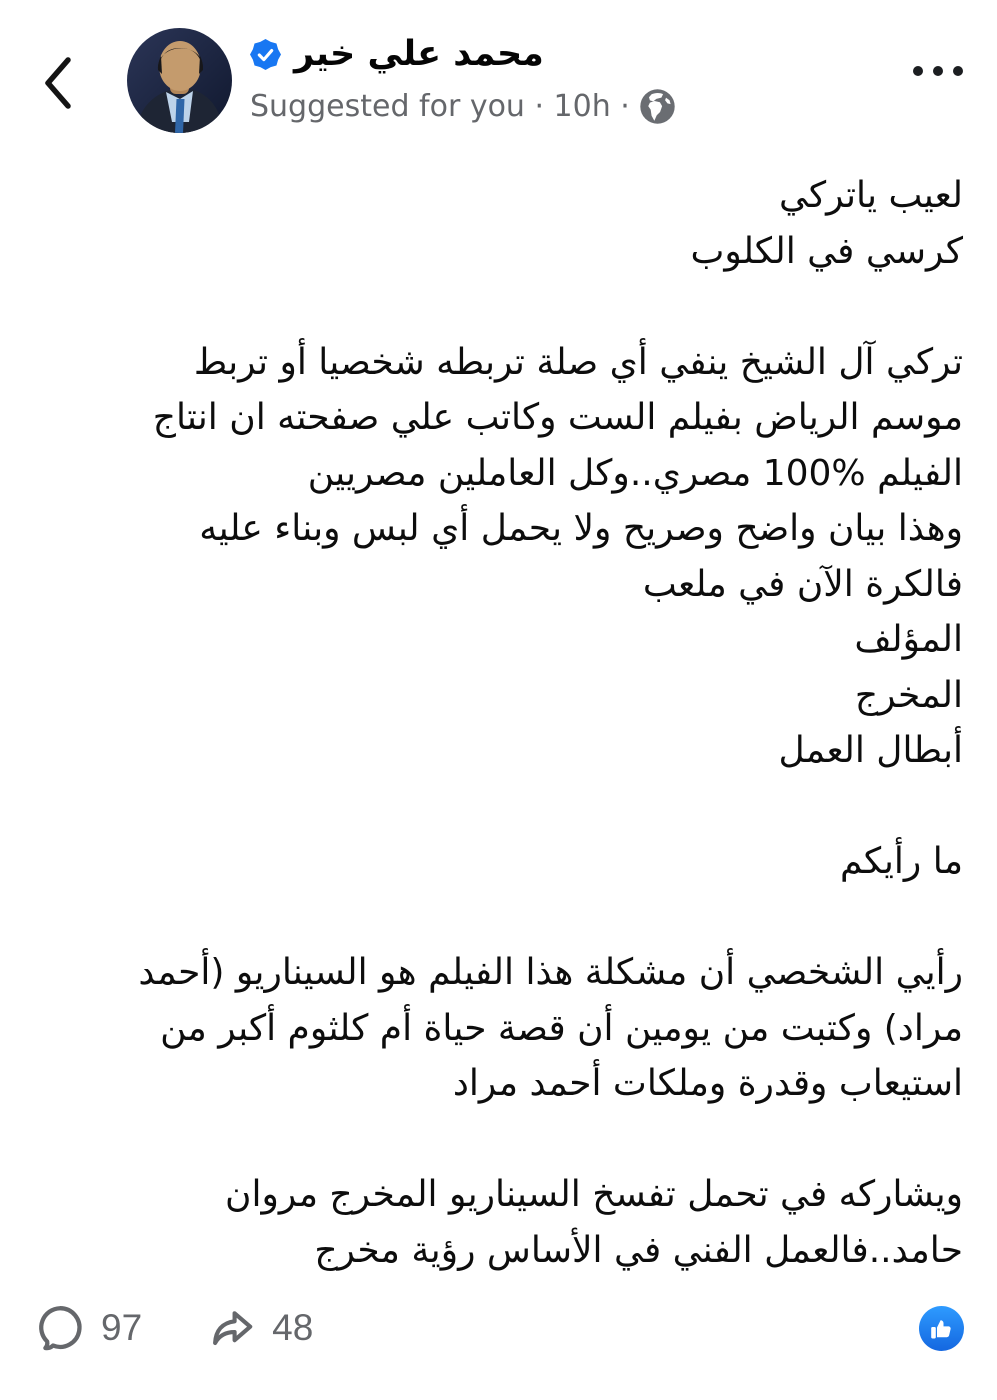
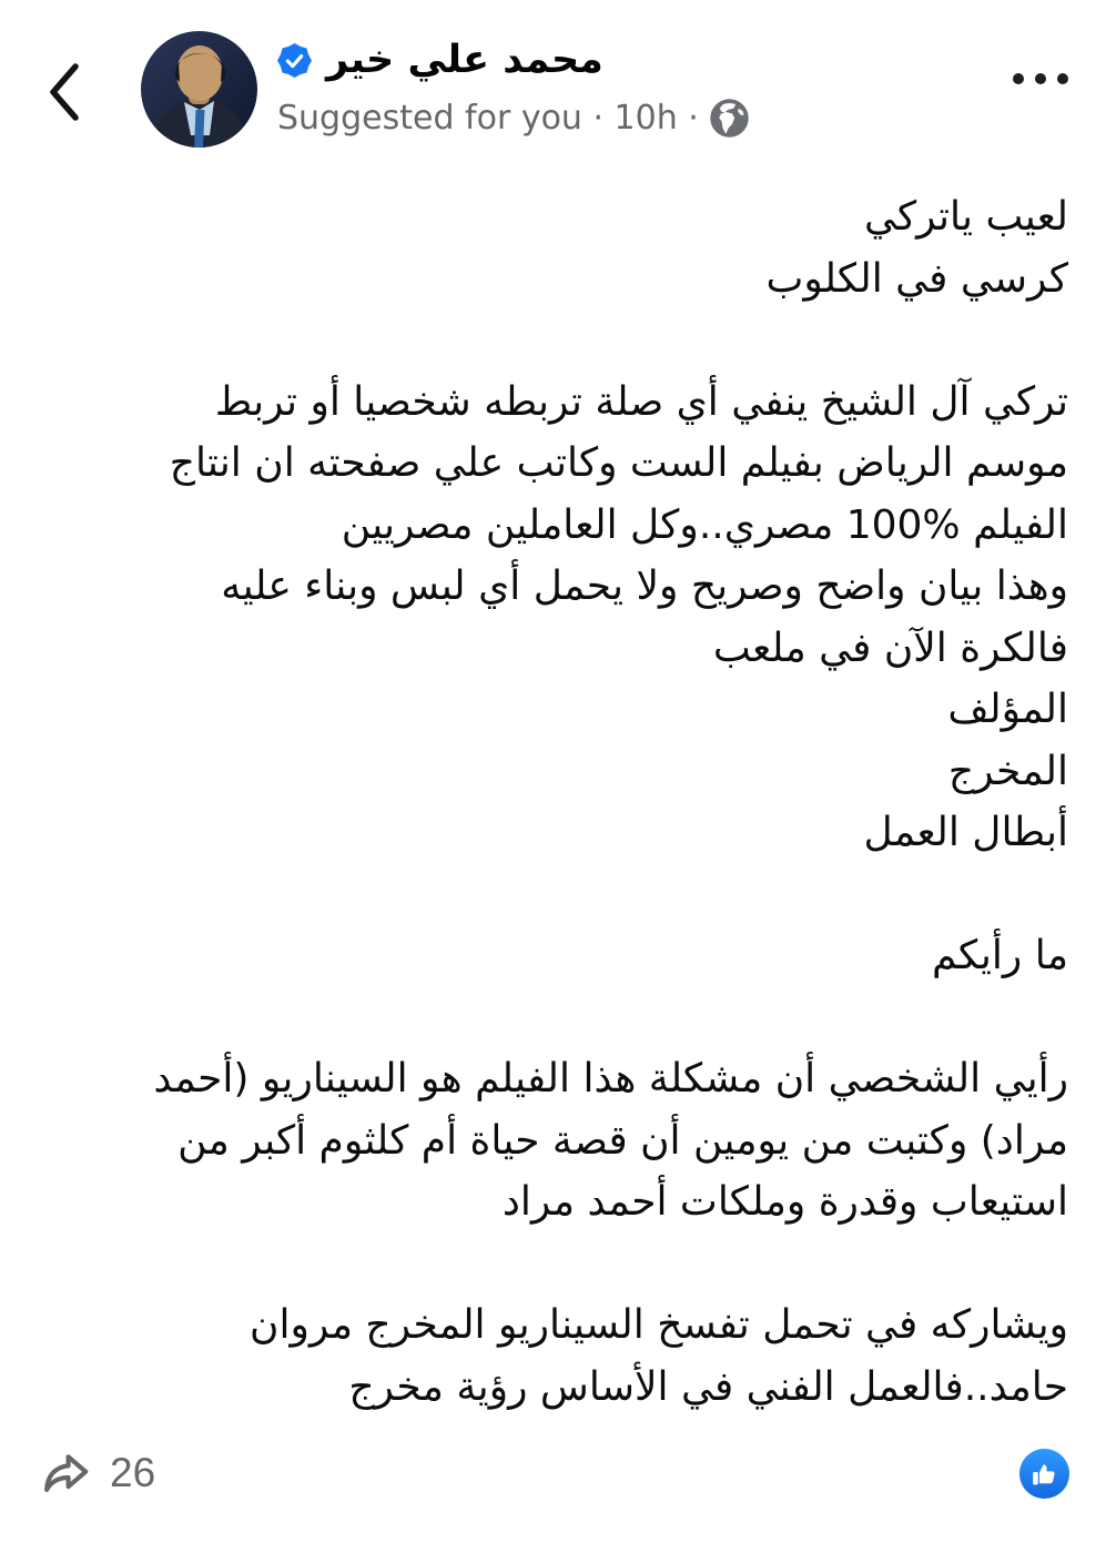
  محمد علي خير
  Suggested for you · 10h ·
  لعيب ياتركي
  كرسي في الكلوب
  تركي آل الشيخ ينفي أي صلة تربطه شخصيا أو تربط
  موسم الرياض بفيلم الست وكاتب علي صفحته ان انتاج
  الفيلم %100 مصري..وكل العاملين مصريين
  وهذا بيان واضح وصريح ولا يحمل أي لبس وبناء عليه
  فالكرة الآن في ملعب
  المؤلف
  المخرج
  أبطال العمل
  ما رأيكم
  رأيي الشخصي أن مشكلة هذا الفيلم هو السيناريو (أحمد
  مراد) وكتبت من يومين أن قصة حياة أم كلثوم أكبر من
  استيعاب وقدرة وملكات أحمد مراد
  ويشاركه في تحمل تفسخ السيناريو المخرج مروان
  حامد..فالعمل الفني في الأساس رؤية مخرج
- 97
- 48
+ 26
